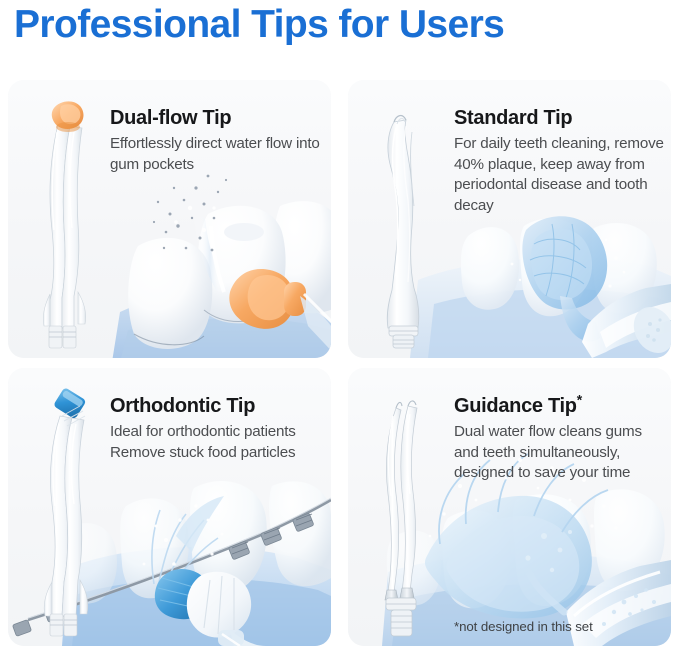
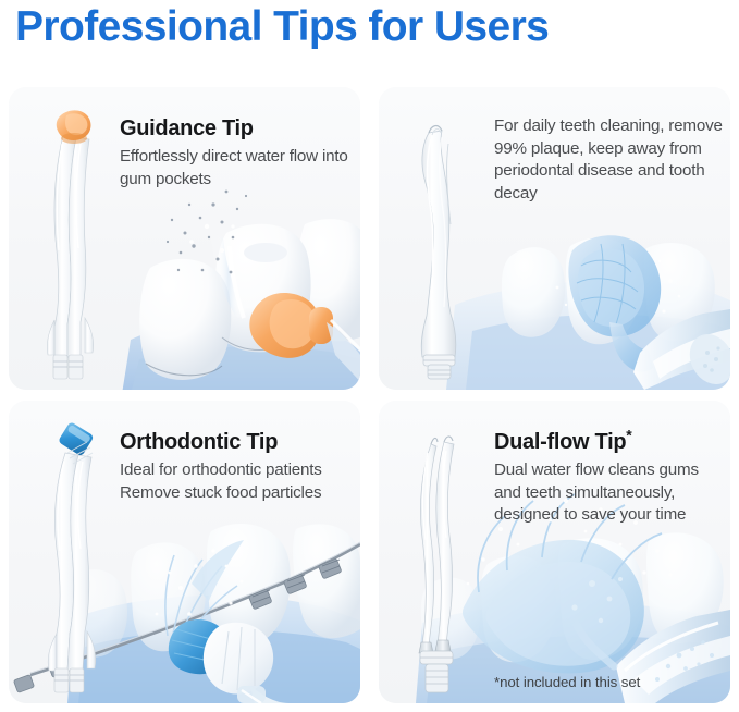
  Professional Tips for Users
- Dual-flow Tip
+ Guidance Tip
  Effortlessly direct water flow into gum pockets
- Standard Tip
- For daily teeth cleaning, remove 40% plaque, keep away from periodontal disease and tooth decay
+ For daily teeth cleaning, remove 99% plaque, keep away from periodontal disease and tooth decay
  Orthodontic Tip
  Ideal for orthodontic patients Remove stuck food particles
- Guidance Tip*
+ Dual-flow Tip*
  Dual water flow cleans gums and teeth simultaneously, designed to save your time
- *not designed in this set
+ *not included in this set
